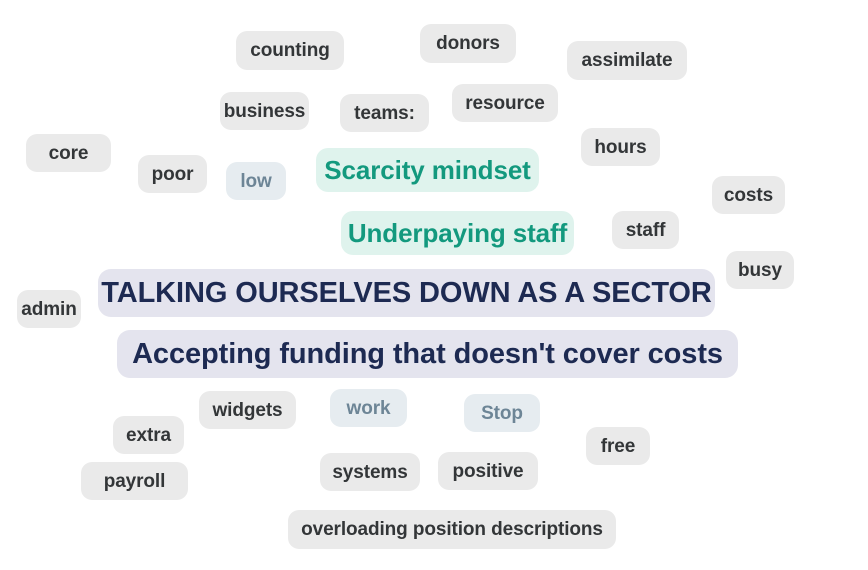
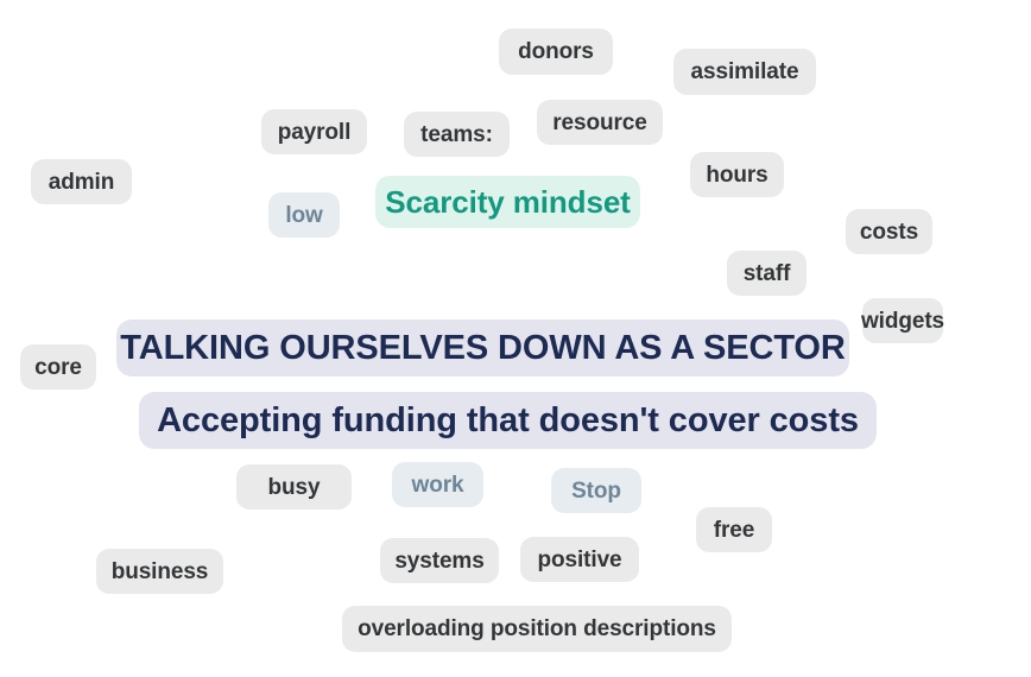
- counting
  donors
  assimilate
- business
+ payroll
  teams:
  resource
  hours
- core
+ admin
- poor
  low
  Scarcity mindset
  costs
- Underpaying staff
  staff
- busy
+ widgets
  TALKING OURSELVES DOWN AS A SECTOR
- admin
+ core
  Accepting funding that doesn't cover costs
- widgets
+ busy
  work
  Stop
- extra
  free
  systems
  positive
- payroll
+ business
  overloading position descriptions
